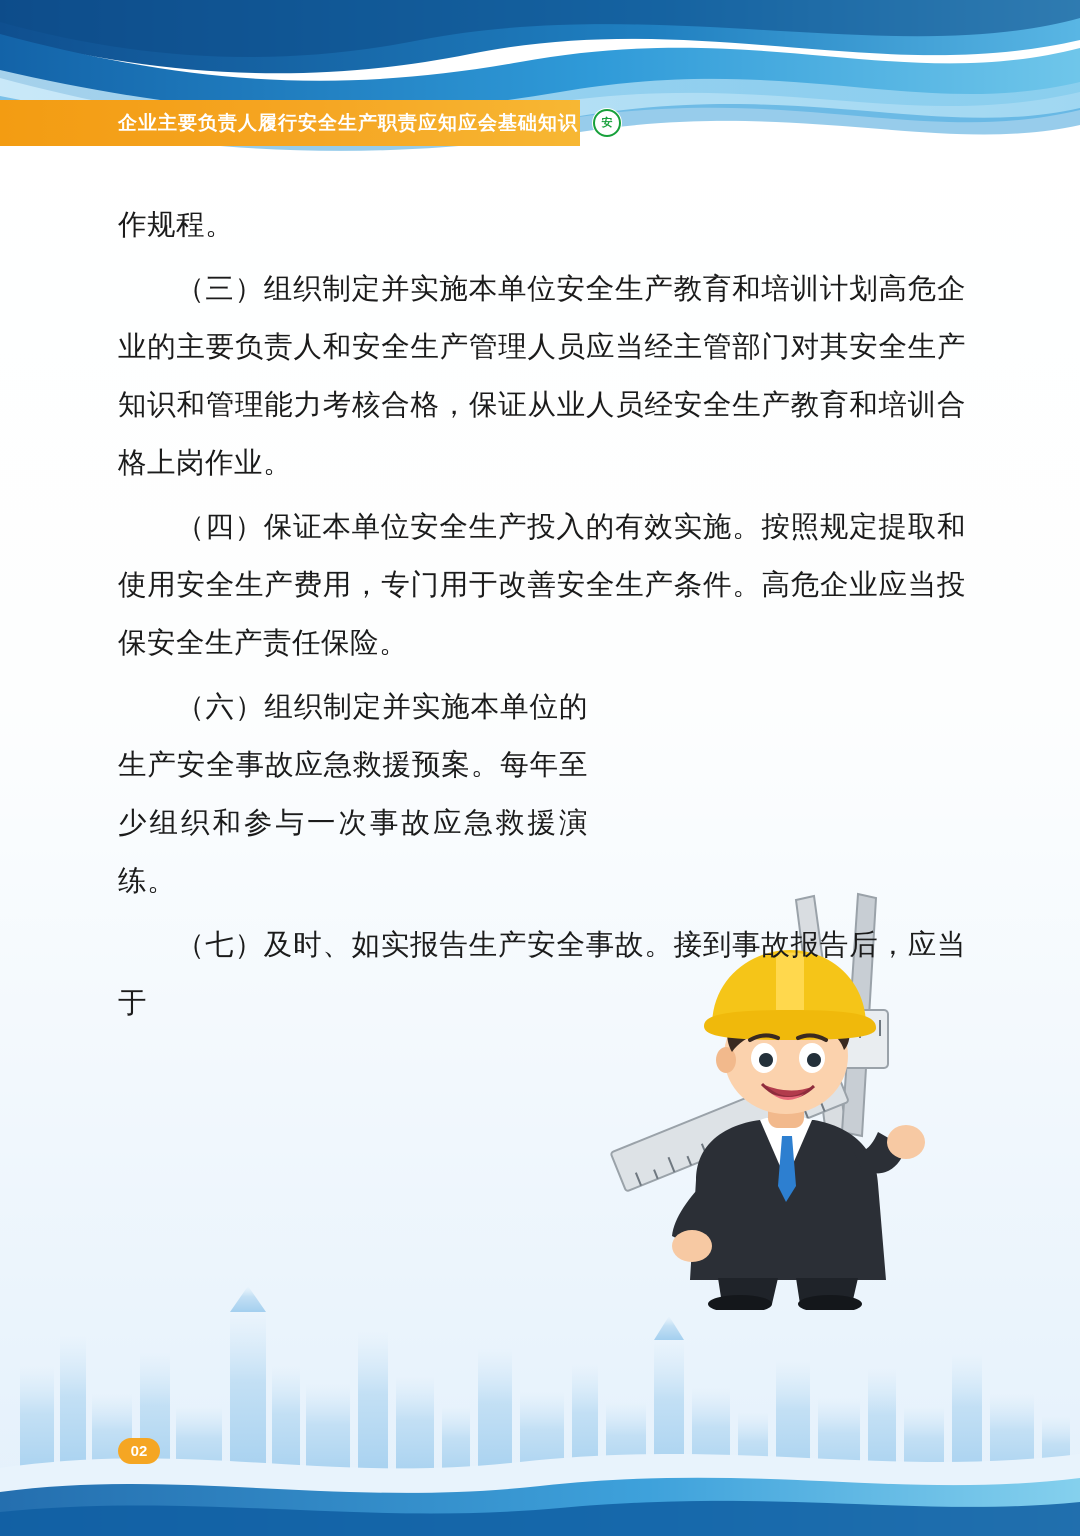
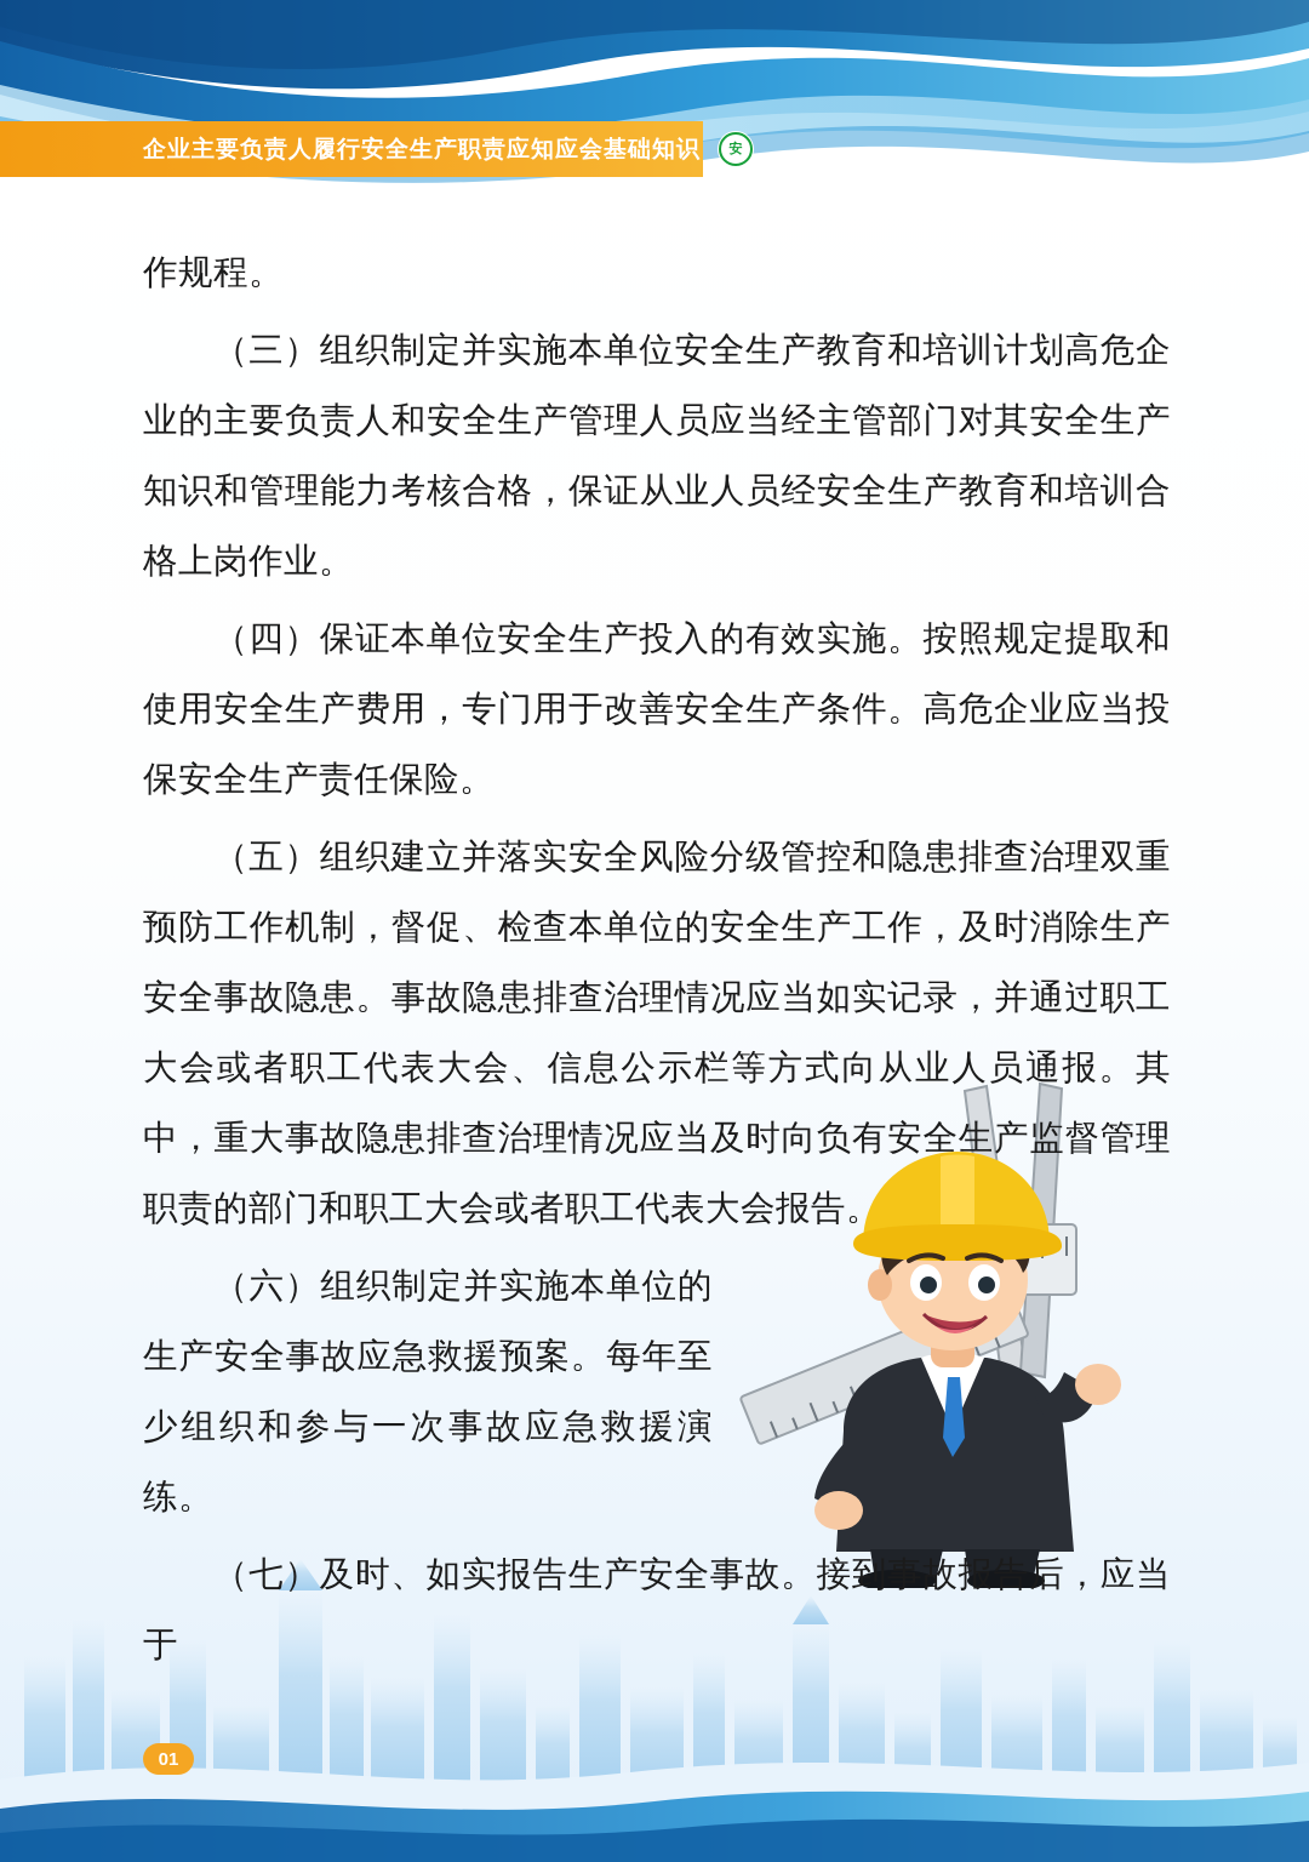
  企业主要负责人履行安全生产职责应知应会基础知识
  安
  作规程。
  （三）组织制定并实施本单位安全生产教育和培训计划高危企业的主要负责人和安全生产管理人员应当经主管部门对其安全生产知识和管理能力考核合格，保证从业人员经安全生产教育和培训合格上岗作业。
  （四）保证本单位安全生产投入的有效实施。按照规定提取和使用安全生产费用，专门用于改善安全生产条件。高危企业应当投保安全生产责任保险。
+ （五）组织建立并落实安全风险分级管控和隐患排查治理双重预防工作机制，督促、检查本单位的安全生产工作，及时消除生产安全事故隐患。事故隐患排查治理情况应当如实记录，并通过职工大会或者职工代表大会、信息公示栏等方式向从业人员通报。其中，重大事故隐患排查治理情况应当及时向负有安全生产监督管理职责的部门和职工大会或者职工代表大会报告。
  （六）组织制定并实施本单位的生产安全事故应急救援预案。每年至少组织和参与一次事故应急救援演练。
  （七）及时、如实报告生产安全事故。接到事故报告后，应当于
- 02
+ 01
